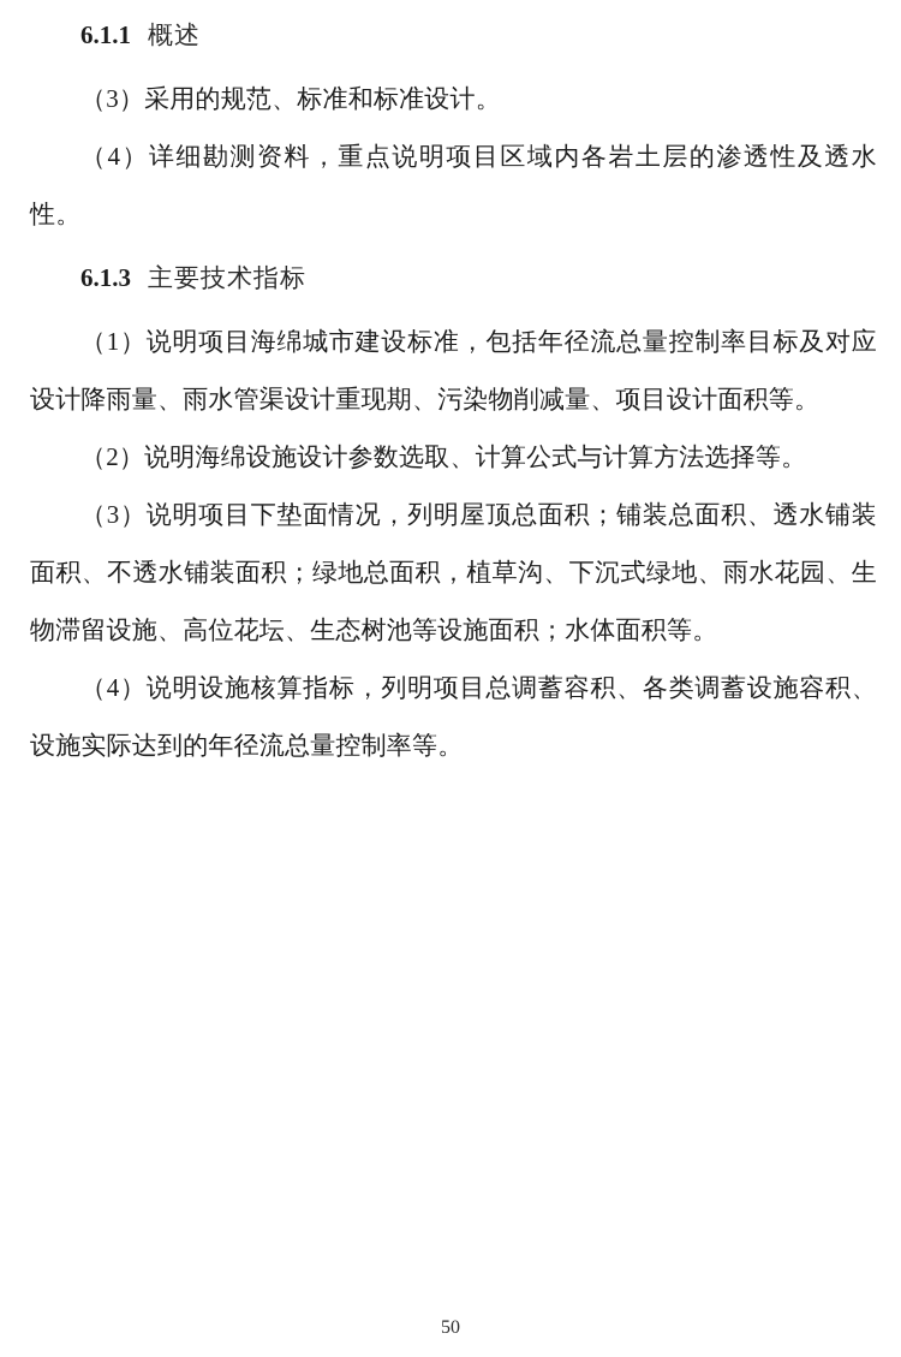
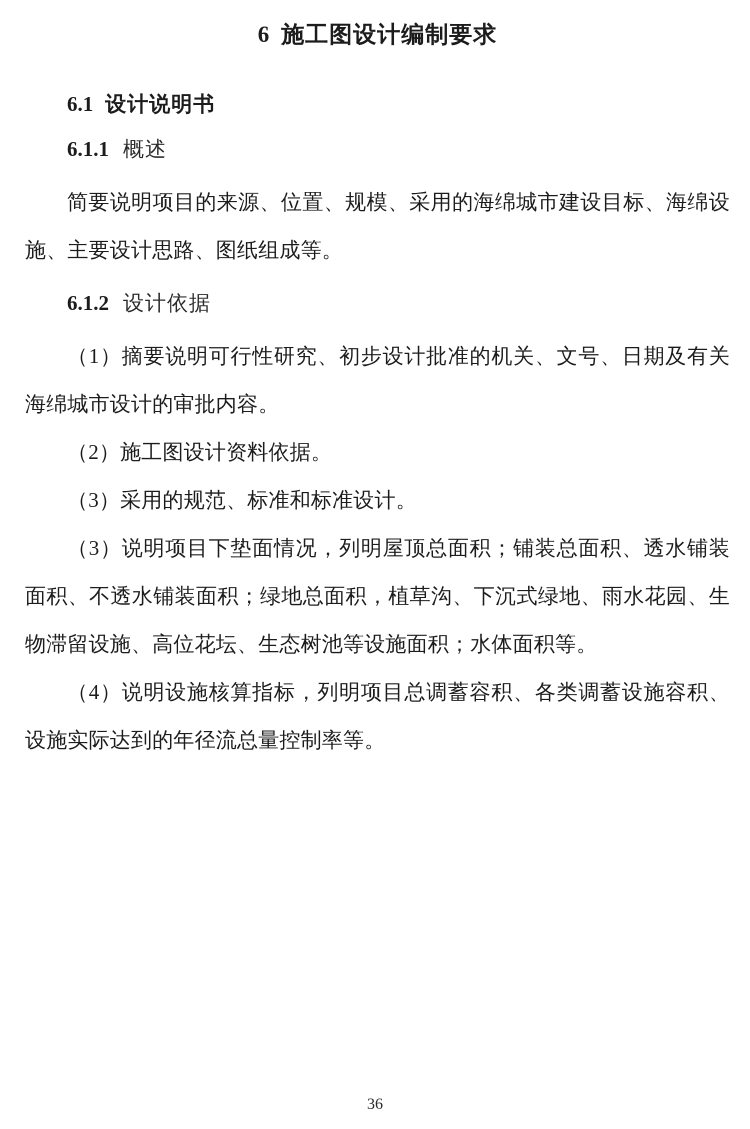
+ 6 施工图设计编制要求
+ 6.1 设计说明书
  6.1.1 概述
+ 简要说明项目的来源、位置、规模、采用的海绵城市建设目标、海绵设施、主要设计思路、图纸组成等。
+ 6.1.2 设计依据
+ （1）摘要说明可行性研究、初步设计批准的机关、文号、日期及有关海绵城市设计的审批内容。
+ （2）施工图设计资料依据。
  （3）采用的规范、标准和标准设计。
- （4）详细勘测资料，重点说明项目区域内各岩土层的渗透性及透水性。
- 6.1.3 主要技术指标
- （1）说明项目海绵城市建设标准，包括年径流总量控制率目标及对应设计降雨量、雨水管渠设计重现期、污染物削减量、项目设计面积等。
- （2）说明海绵设施设计参数选取、计算公式与计算方法选择等。
  （3）说明项目下垫面情况，列明屋顶总面积；铺装总面积、透水铺装面积、不透水铺装面积；绿地总面积，植草沟、下沉式绿地、雨水花园、生物滞留设施、高位花坛、生态树池等设施面积；水体面积等。
  （4）说明设施核算指标，列明项目总调蓄容积、各类调蓄设施容积、设施实际达到的年径流总量控制率等。
- 50
+ 36
